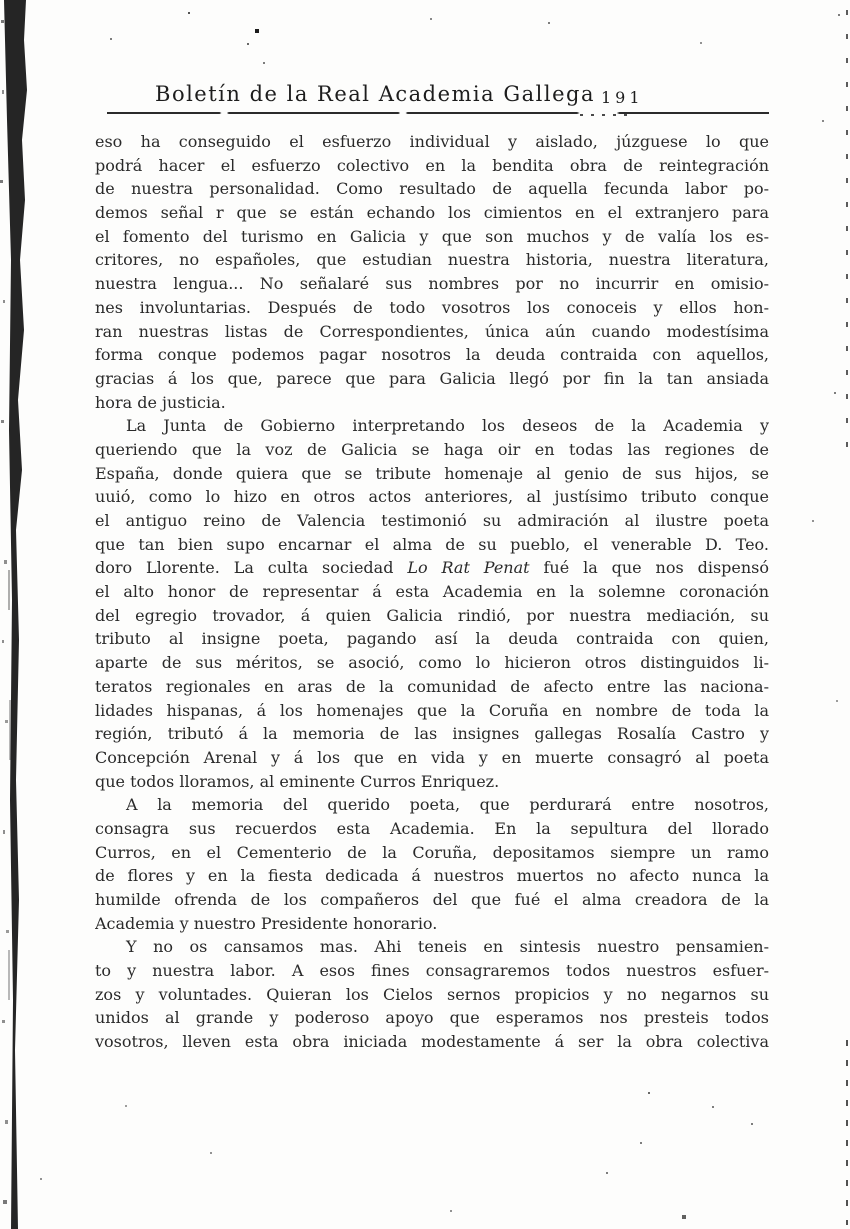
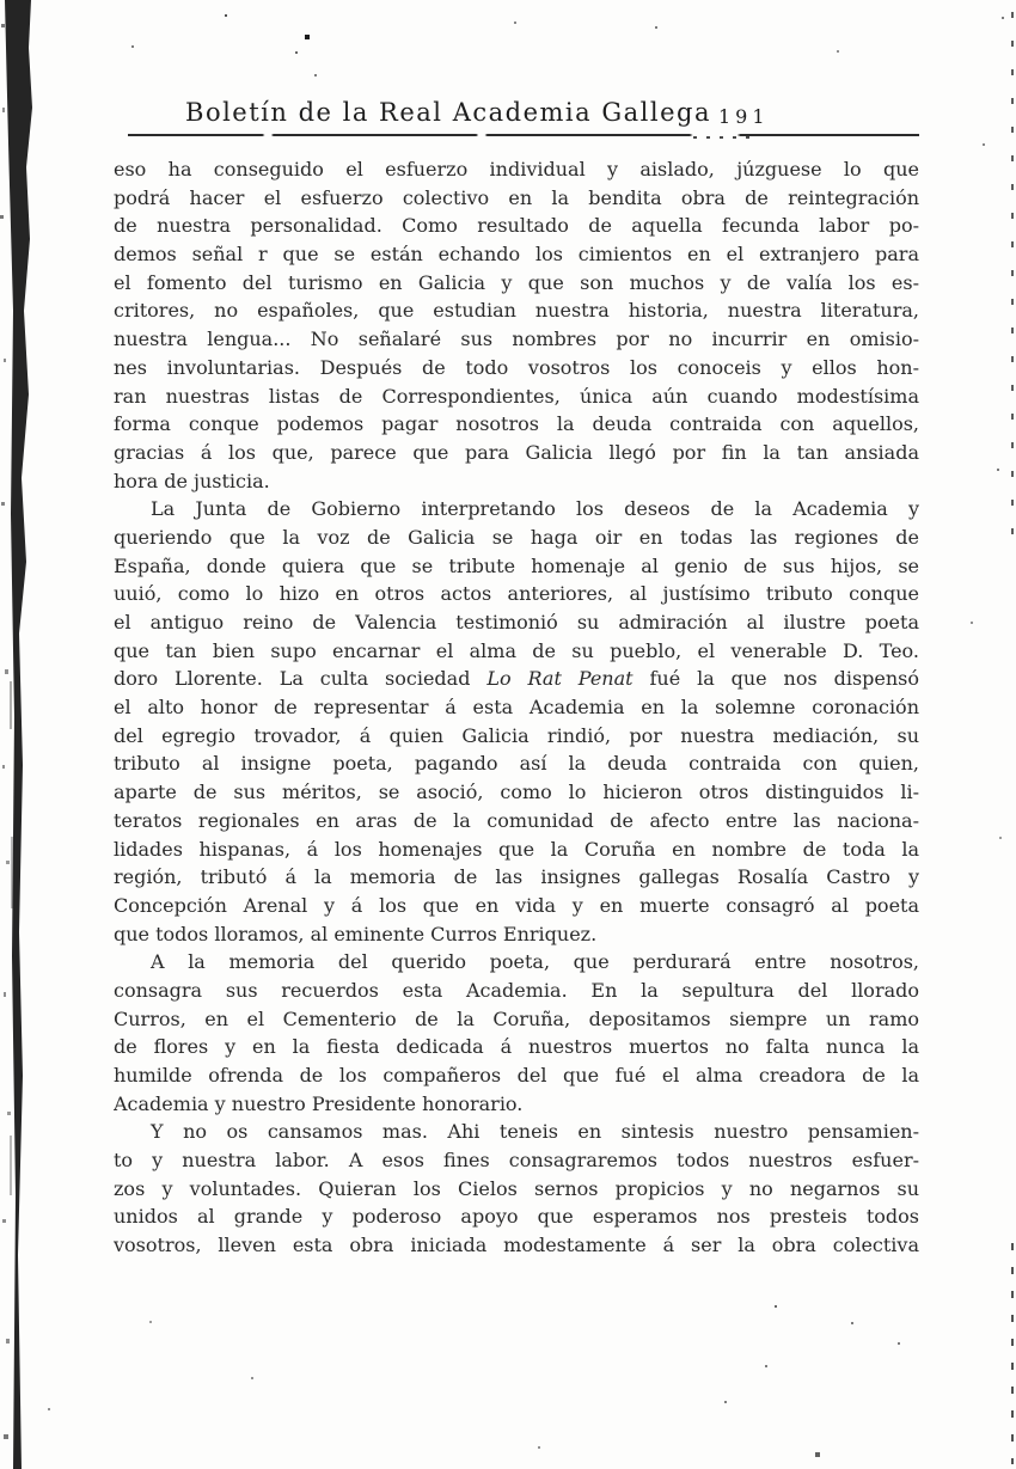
  Boletín de la Real Academia Gallega
  191
  eso ha conseguido el esfuerzo individual y aislado, júzguese lo que
  podrá hacer el esfuerzo colectivo en la bendita obra de reintegración
  de nuestra personalidad. Como resultado de aquella fecunda labor po-
  demos señal r que se están echando los cimientos en el extranjero para
  el fomento del turismo en Galicia y que son muchos y de valía los es-
  critores, no españoles, que estudian nuestra historia, nuestra literatura,
  nuestra lengua... No señalaré sus nombres por no incurrir en omisio-
  nes involuntarias. Después de todo vosotros los conoceis y ellos hon-
  ran nuestras listas de Correspondientes, única aún cuando modestísima
  forma conque podemos pagar nosotros la deuda contraida con aquellos,
  gracias á los que, parece que para Galicia llegó por fin la tan ansiada
  hora de justicia.
  La Junta de Gobierno interpretando los deseos de la Academia y
  queriendo que la voz de Galicia se haga oir en todas las regiones de
  España, donde quiera que se tribute homenaje al genio de sus hijos, se
  uuió, como lo hizo en otros actos anteriores, al justísimo tributo conque
  el antiguo reino de Valencia testimonió su admiración al ilustre poeta
  que tan bien supo encarnar el alma de su pueblo, el venerable D. Teo.
  doro Llorente. La culta sociedad Lo Rat Penat fué la que nos dispensó
  el alto honor de representar á esta Academia en la solemne coronación
  del egregio trovador, á quien Galicia rindió, por nuestra mediación, su
  tributo al insigne poeta, pagando así la deuda contraida con quien,
  aparte de sus méritos, se asoció, como lo hicieron otros distinguidos li-
  teratos regionales en aras de la comunidad de afecto entre las naciona-
  lidades hispanas, á los homenajes que la Coruña en nombre de toda la
  región, tributó á la memoria de las insignes gallegas Rosalía Castro y
  Concepción Arenal y á los que en vida y en muerte consagró al poeta
  que todos lloramos, al eminente Curros Enriquez.
  A la memoria del querido poeta, que perdurará entre nosotros,
  consagra sus recuerdos esta Academia. En la sepultura del llorado
  Curros, en el Cementerio de la Coruña, depositamos siempre un ramo
- de flores y en la fiesta dedicada á nuestros muertos no afecto nunca la
+ de flores y en la fiesta dedicada á nuestros muertos no falta nunca la
  humilde ofrenda de los compañeros del que fué el alma creadora de la
  Academia y nuestro Presidente honorario.
  Y no os cansamos mas. Ahi teneis en sintesis nuestro pensamien-
  to y nuestra labor. A esos fines consagraremos todos nuestros esfuer-
  zos y voluntades. Quieran los Cielos sernos propicios y no negarnos su
  unidos al grande y poderoso apoyo que esperamos nos presteis todos
  vosotros, lleven esta obra iniciada modestamente á ser la obra colectiva
